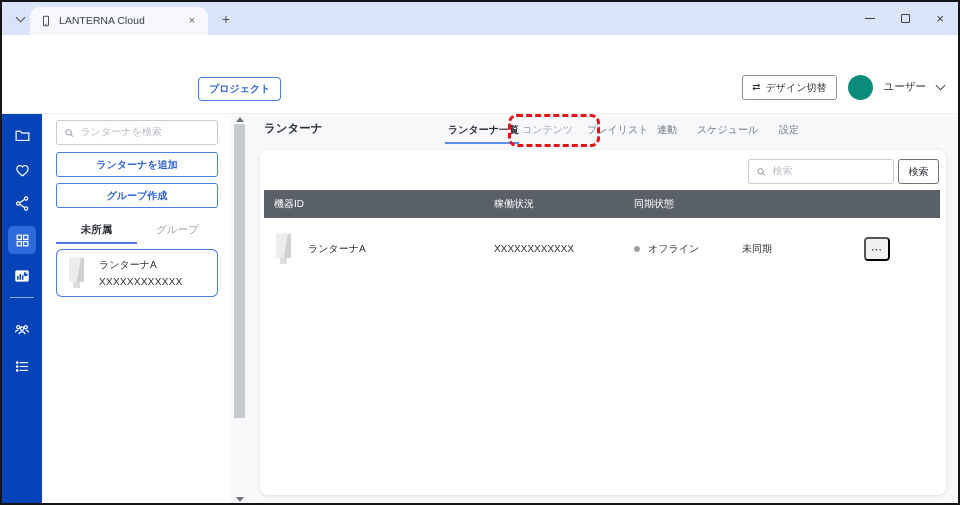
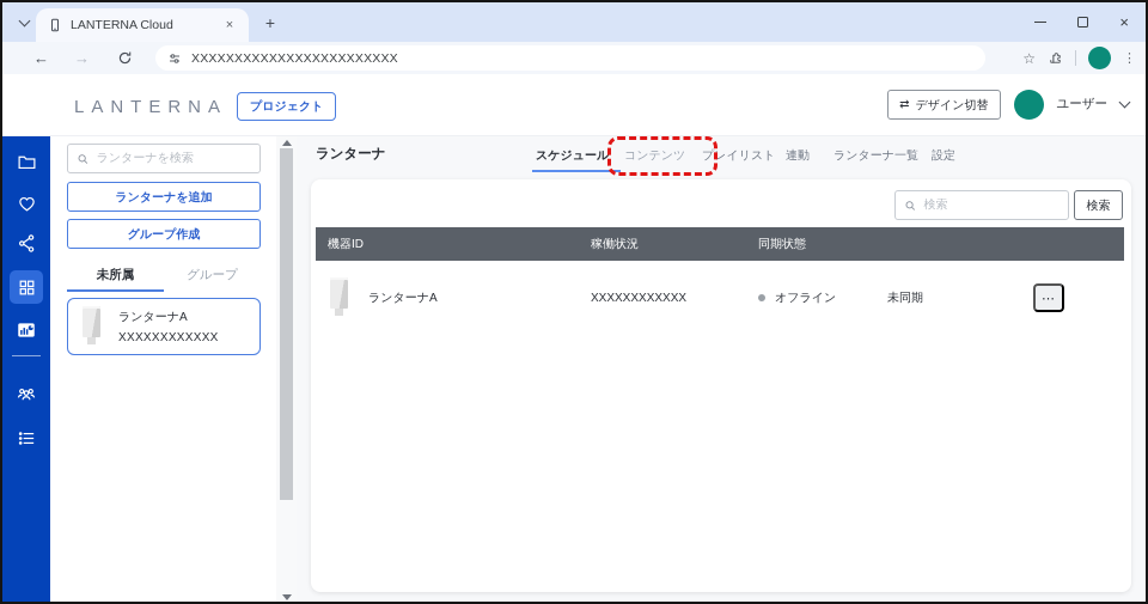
  LANTERNA Cloud
  ×
  +
  ×
+ ←
+ →
+ XXXXXXXXXXXXXXXXXXXXXXXX
+ ☆
+ ⋮
+ LANTERNA
  プロジェクト
  ⇄
  デザイン切替
  ユーザー
  ランターナを検索
  ランターナを追加
  グループ作成
  未所属
  グループ
  ランターナA
  XXXXXXXXXXXX
  ランターナ
- ランターナ一覧
+ スケジュール
  コンテンツ
  プレイリスト
  連動
- スケジュール
+ ランターナ一覧
  設定
  検索
  検索
  機器ID
  稼働状況
  同期状態
  ランターナA
  XXXXXXXXXXXX
  オフライン
  未同期
  ⋯
